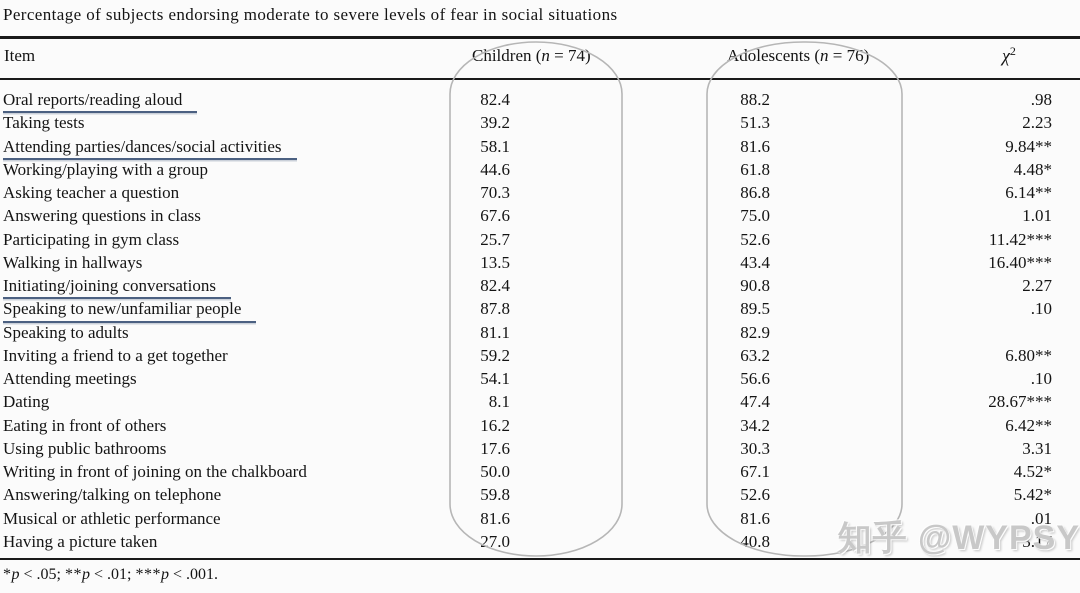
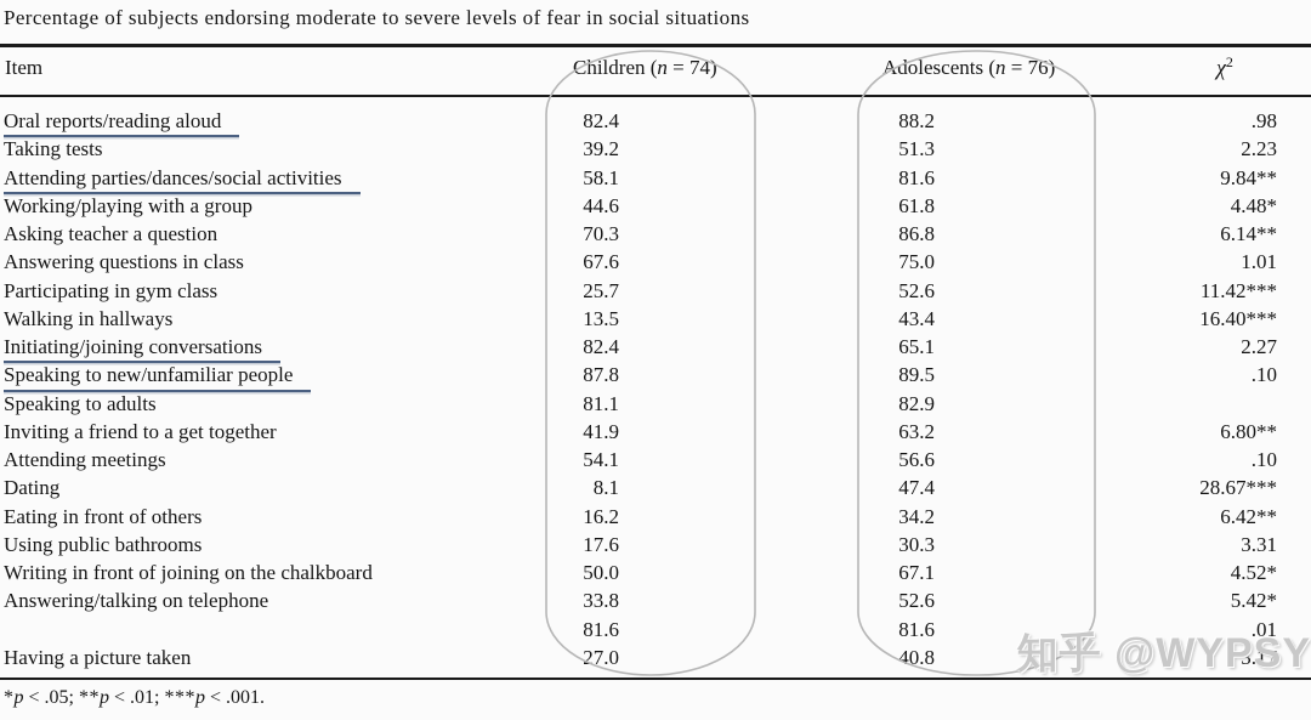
  Percentage of subjects endorsing moderate to severe levels of fear in social situations
  Item
  hildren (n = 74)
  Adolescents (n = 76)
  χ2
  Oral reports/reading aloud
  82.4
  88.2
  .98
  Taking tests
  39.2
  51.3
  2.23
  Attending parties/dances/social activities
  58.1
  81.6
  9.84**
  Working/playing with a group
  44.6
  61.8
  4.48*
  Asking teacher a question
  70.3
  86.8
  6.14**
  Answering questions in class
  67.6
  75.0
  1.01
  Participating in gym class
  25.7
  52.6
  11.42***
  Walking in hallways
  13.5
  43.4
  16.40***
  Initiating/joining conversations
  82.4
- 90.8
+ 65.1
  2.27
  Speaking to new/unfamiliar people
  87.8
  89.5
  .10
  Speaking to adults
  81.1
  82.9
  Inviting a friend to a get together
- 59.2
+ 41.9
  63.2
  6.80**
  Attending meetings
  54.1
  56.6
  .10
  Dating
  8.1
  47.4
  28.67***
  Eating in front of others
  16.2
  34.2
  6.42**
  Using public bathrooms
  17.6
  30.3
  3.31
  Writing in front of joining on the chalkboard
  50.0
  67.1
  4.52*
  Answering/talking on telephone
- 59.8
+ 33.8
  52.6
  5.42*
- Musical or athletic performance
  81.6
  81.6
  .01
  Having a picture taken
  27.0
  40.8
  3.17
  *p < .05; **p < .01; ***p < .001.
  知乎 @WYPSY
